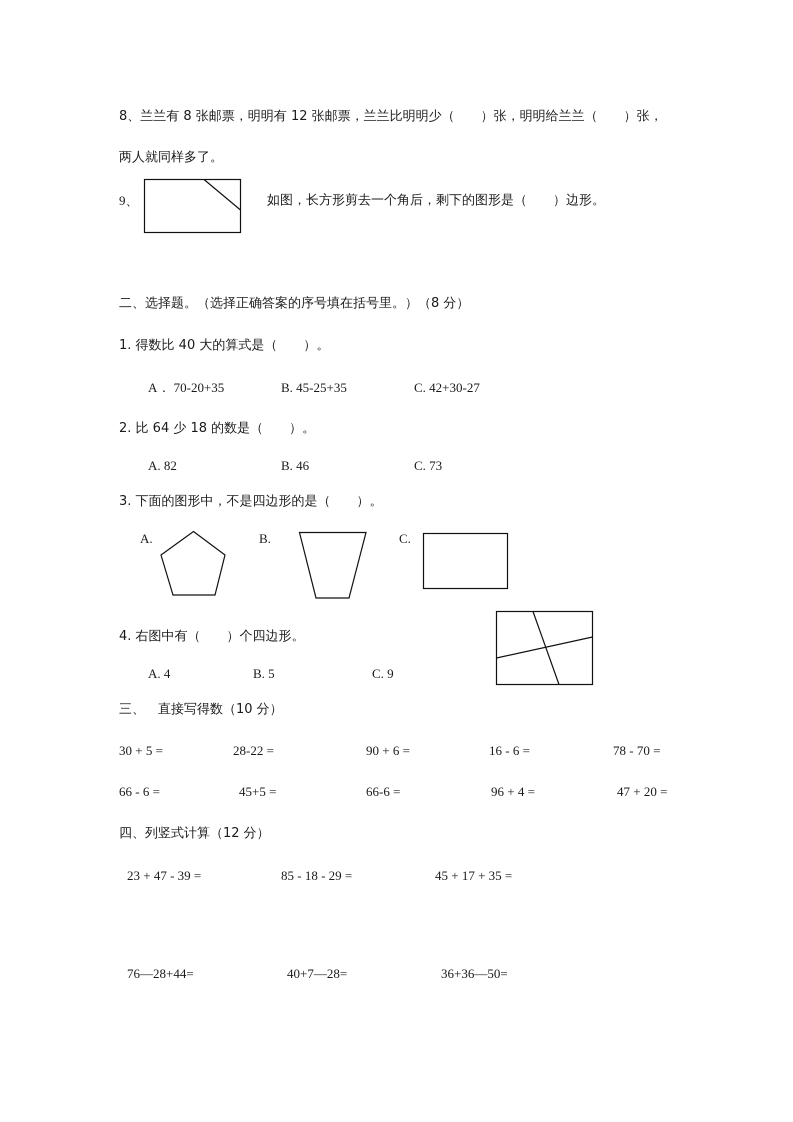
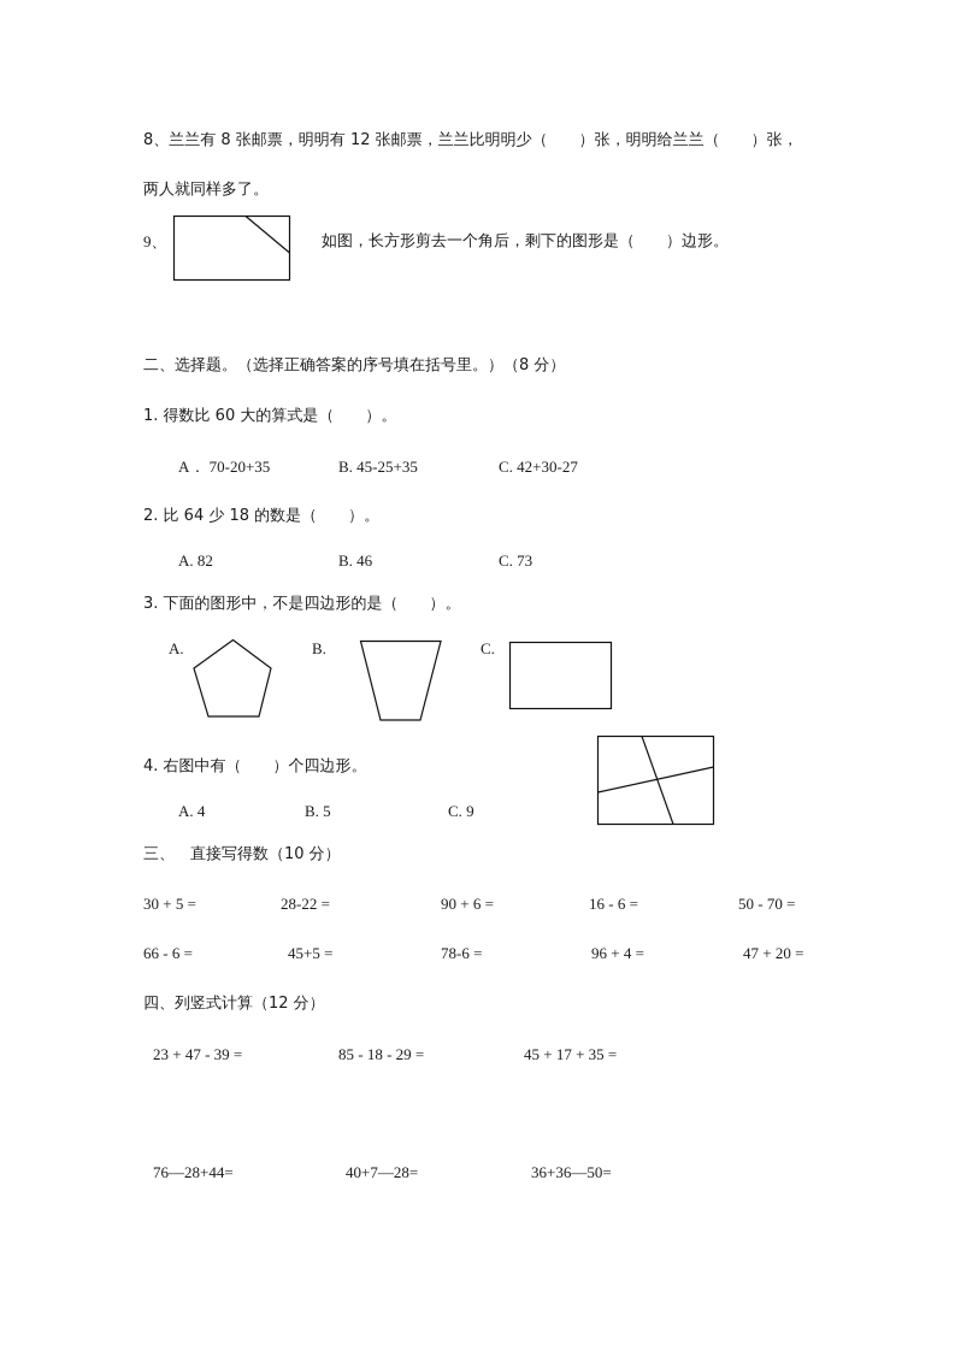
  8、兰兰有 8 张邮票，明明有 12 张邮票，兰兰比明明少（ ）张，明明给兰兰（ ）张，
  两人就同样多了。
  9、
  如图，长方形剪去一个角后，剩下的图形是（ ）边形。
  二、选择题。（选择正确答案的序号填在括号里。）（8 分）
- 1. 得数比 40 大的算式是（ ）。
+ 1. 得数比 60 大的算式是（ ）。
  A． 70-20+35
  B. 45-25+35
  C. 42+30-27
  2. 比 64 少 18 的数是（ ）。
  A. 82
  B. 46
  C. 73
  3. 下面的图形中，不是四边形的是（ ）。
  A.
  B.
  C.
  4. 右图中有（ ）个四边形。
  A. 4
  B. 5
  C. 9
  三、 直接写得数（10 分）
  30 + 5 =
  28-22 =
  90 + 6 =
  16 - 6 =
- 78 - 70 =
+ 50 - 70 =
  66 - 6 =
  45+5 =
- 66-6 =
+ 78-6 =
  96 + 4 =
  47 + 20 =
  四、列竖式计算（12 分）
  23 + 47 - 39 =
  85 - 18 - 29 =
  45 + 17 + 35 =
  76—28+44=
  40+7—28=
  36+36—50=
